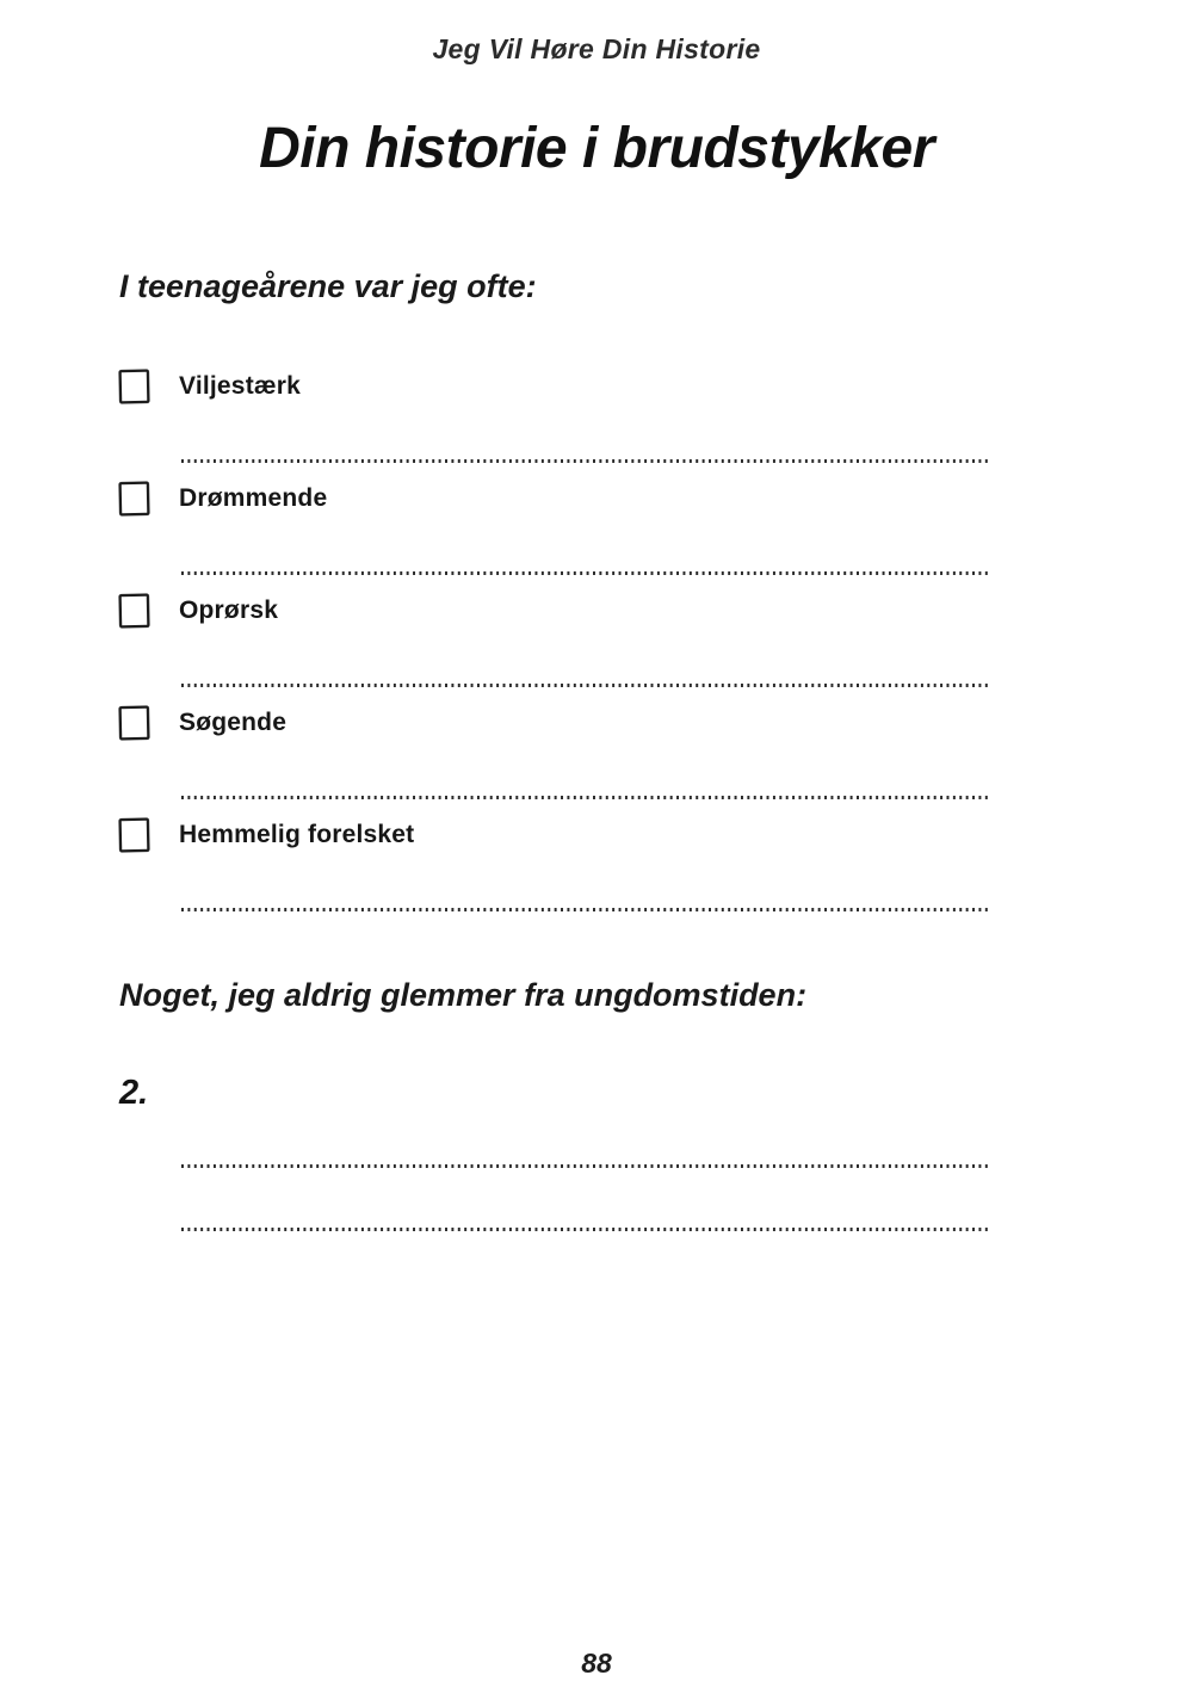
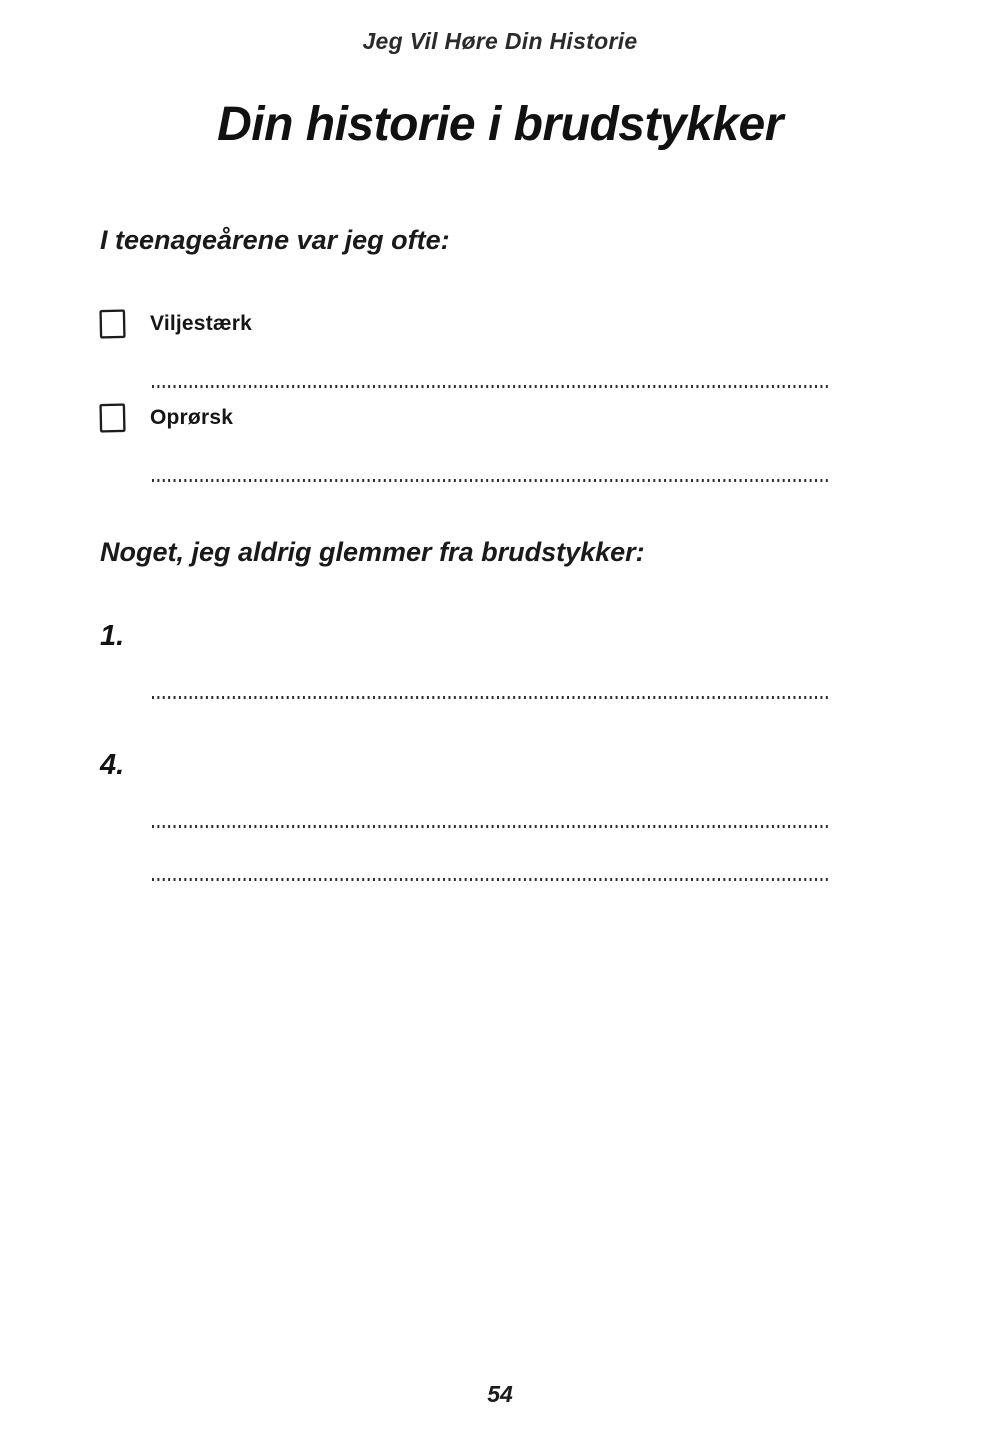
  Jeg Vil Høre Din Historie
  Din historie i brudstykker
  I teenageårene var jeg ofte:
  Viljestærk
- Drømmende
  Oprørsk
- Søgende
- Hemmelig forelsket
- Noget, jeg aldrig glemmer fra ungdomstiden:
+ Noget, jeg aldrig glemmer fra brudstykker:
+ 1.
- 2.
+ 4.
- 88
+ 54
